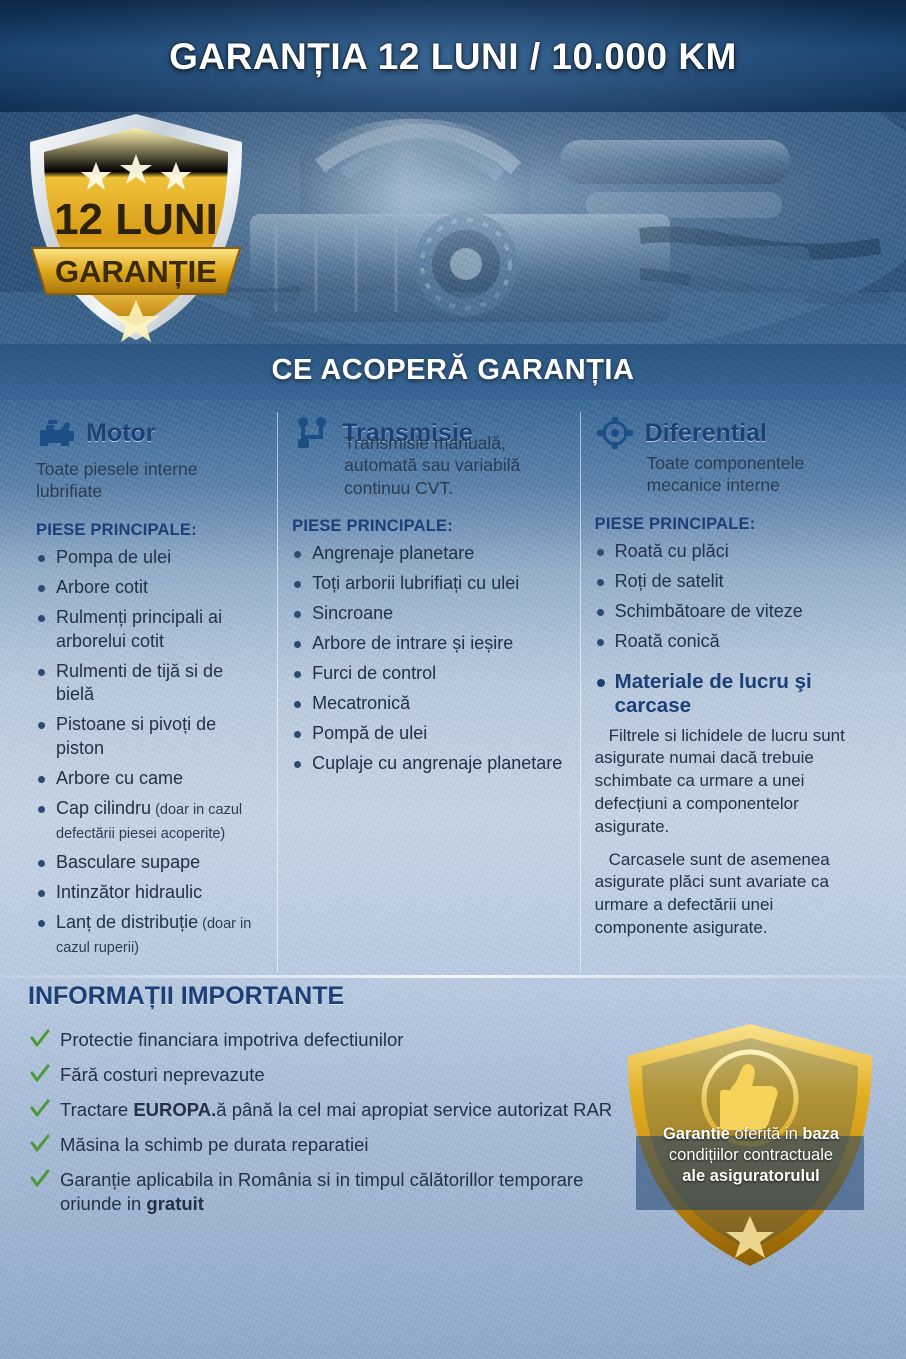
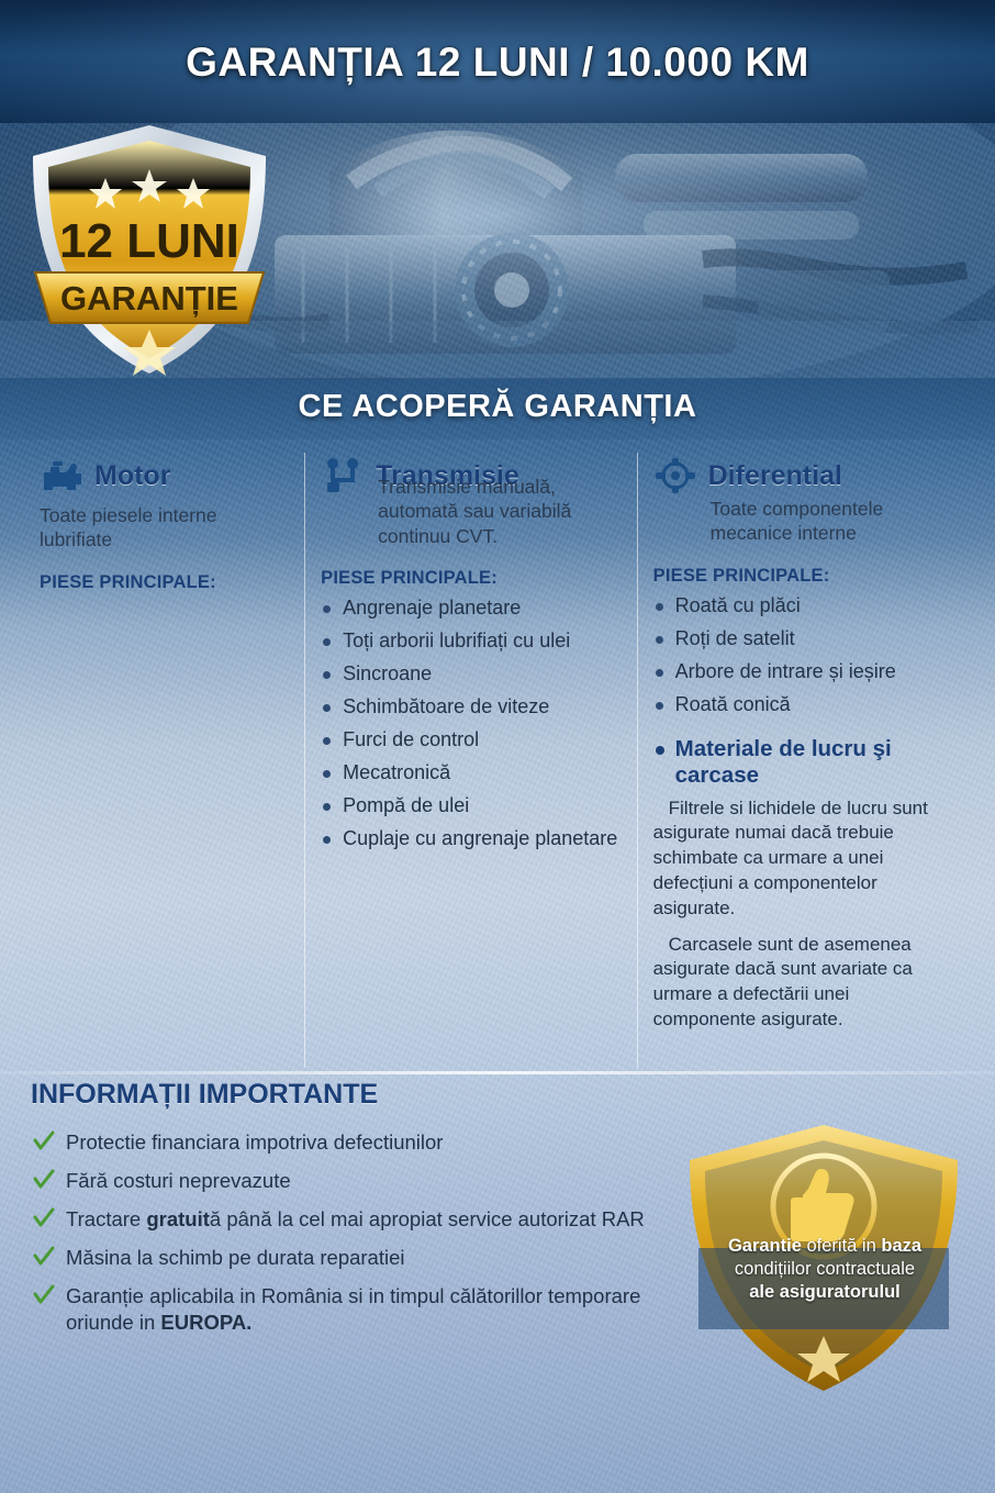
  GARANȚIA 12 LUNI / 10.000 KM
  12 LUNI
  GARANȚIE
  CE ACOPERĂ GARANȚIA
  Motor
  Toate piesele interne lubrifiate
  PIESE PRINCIPALE:
- Pompa de ulei
- Arbore cotit
- Rulmenți principali ai arborelui cotit
- Rulmenti de tijă si de bielă
- Pistoane si pivoți de piston
- Arbore cu came
- Cap cilindru (doar in cazul defectării piesei acoperite)
- Basculare supape
- Intinzător hidraulic
- Lanț de distribuție (doar in cazul ruperii)
  Transmisie
  Transmisie manuală, automată sau variabilă continuu CVT.
  PIESE PRINCIPALE:
  Angrenaje planetare
  Toți arborii lubrifiați cu ulei
  Sincroane
- Arbore de intrare și ieșire
+ Schimbătoare de viteze
  Furci de control
  Mecatronică
  Pompă de ulei
  Cuplaje cu angrenaje planetare
  Diferential
  Toate componentele mecanice interne
  PIESE PRINCIPALE:
  Roată cu plăci
  Roți de satelit
- Schimbătoare de viteze
+ Arbore de intrare și ieșire
  Roată conică
  Materiale de lucru şi carcase
  Filtrele si lichidele de lucru sunt asigurate numai dacă trebuie schimbate ca urmare a unei defecțiuni a componentelor asigurate.
- Carcasele sunt de asemenea asigurate plăci sunt avariate ca urmare a defectării unei componente asigurate.
+ Carcasele sunt de asemenea asigurate dacă sunt avariate ca urmare a defectării unei componente asigurate.
  INFORMAȚII IMPORTANTE
  Protectie financiara impotriva defectiunilor
  Fără costuri neprevazute
- Tractare EUROPA.ă până la cel mai apropiat service autorizat RAR
+ Tractare gratuită până la cel mai apropiat service autorizat RAR
  Măsina la schimb pe durata reparatiei
- Garanție aplicabila in România si in timpul călătorillor temporare oriunde in gratuit
+ Garanție aplicabila in România si in timpul călătorillor temporare oriunde in EUROPA.
  Garantie oferită in baza
  condițiilor contractuale
  ale asiguratorulul
